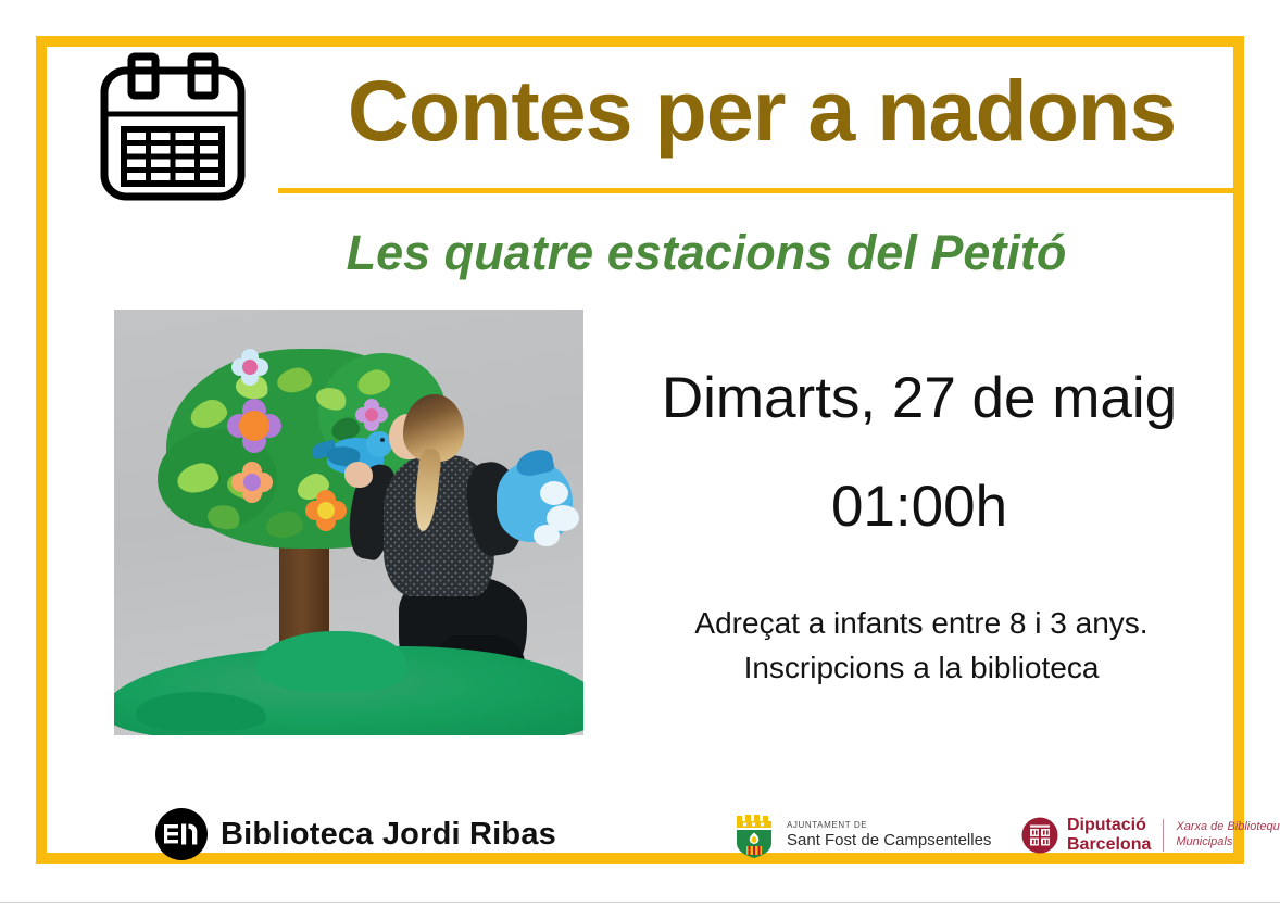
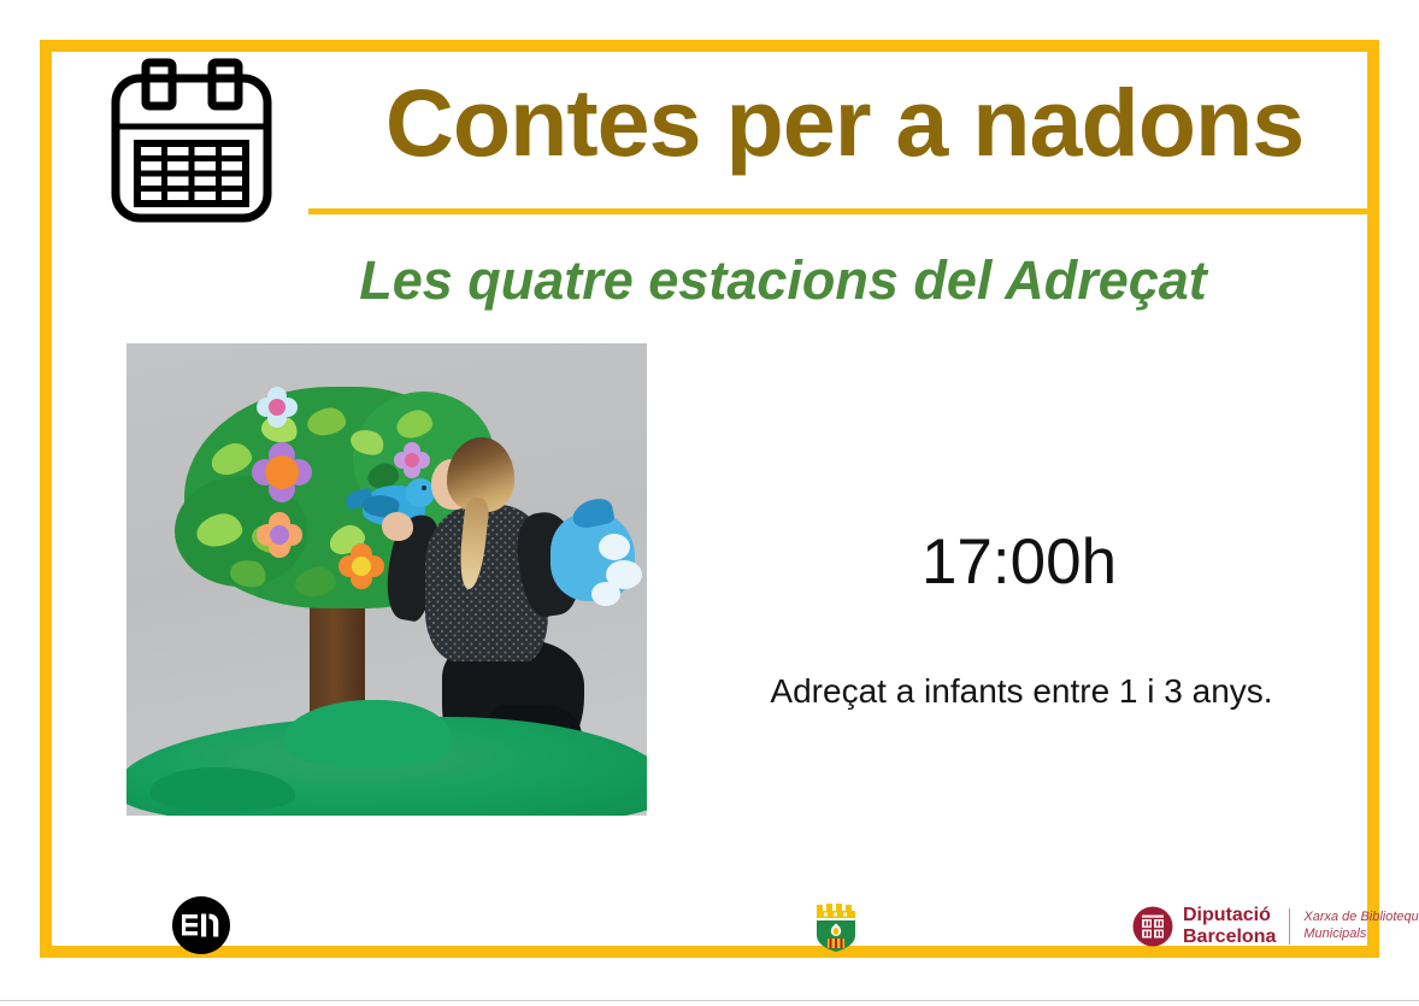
  Contes per a nadons
- Les quatre estacions del Petitó
+ Les quatre estacions del Adreçat
- Dimarts, 27 de maig
- 01:00h
+ 17:00h
- Adreçat a infants entre 8 i 3 anys.
+ Adreçat a infants entre 1 i 3 anys.
- Inscripcions a la biblioteca
- Biblioteca Jordi Ribas
- AJUNTAMENT DE
- Sant Fost de Campsentelles
  Diputació
  Barcelona
  Xarxa de Bibliotequ
  Municipals
